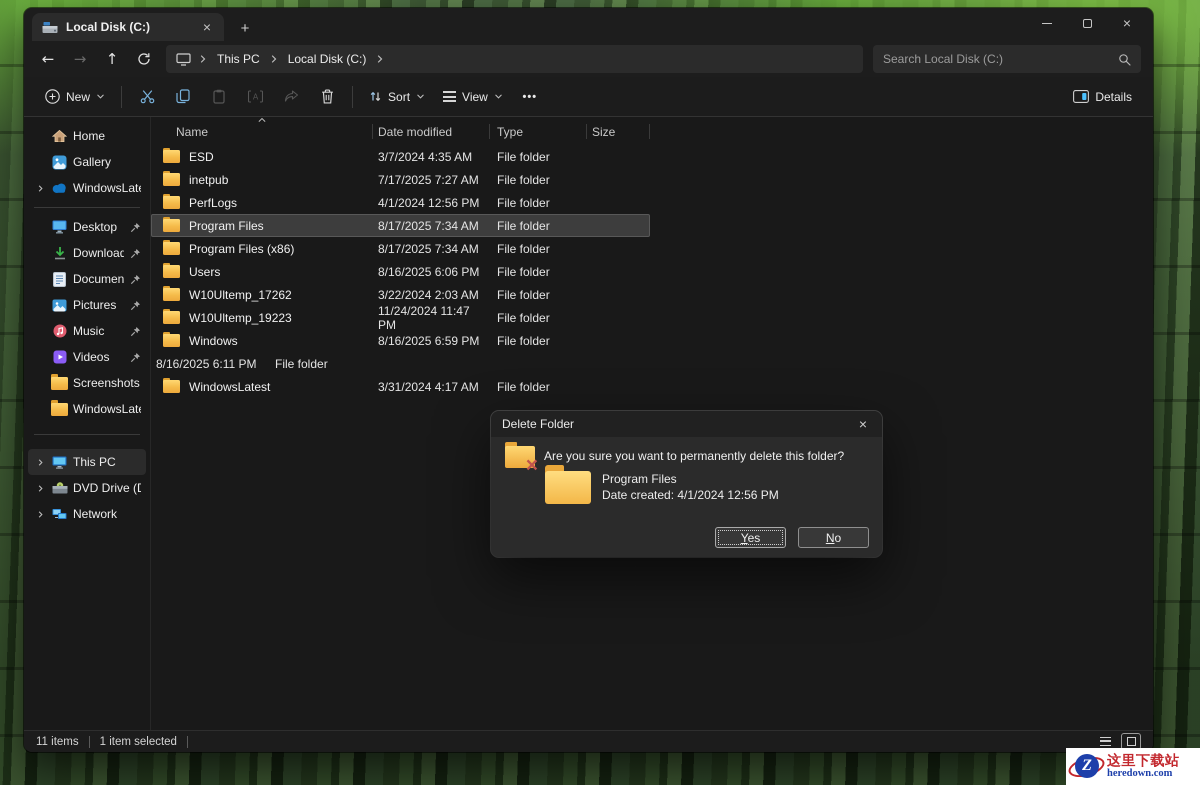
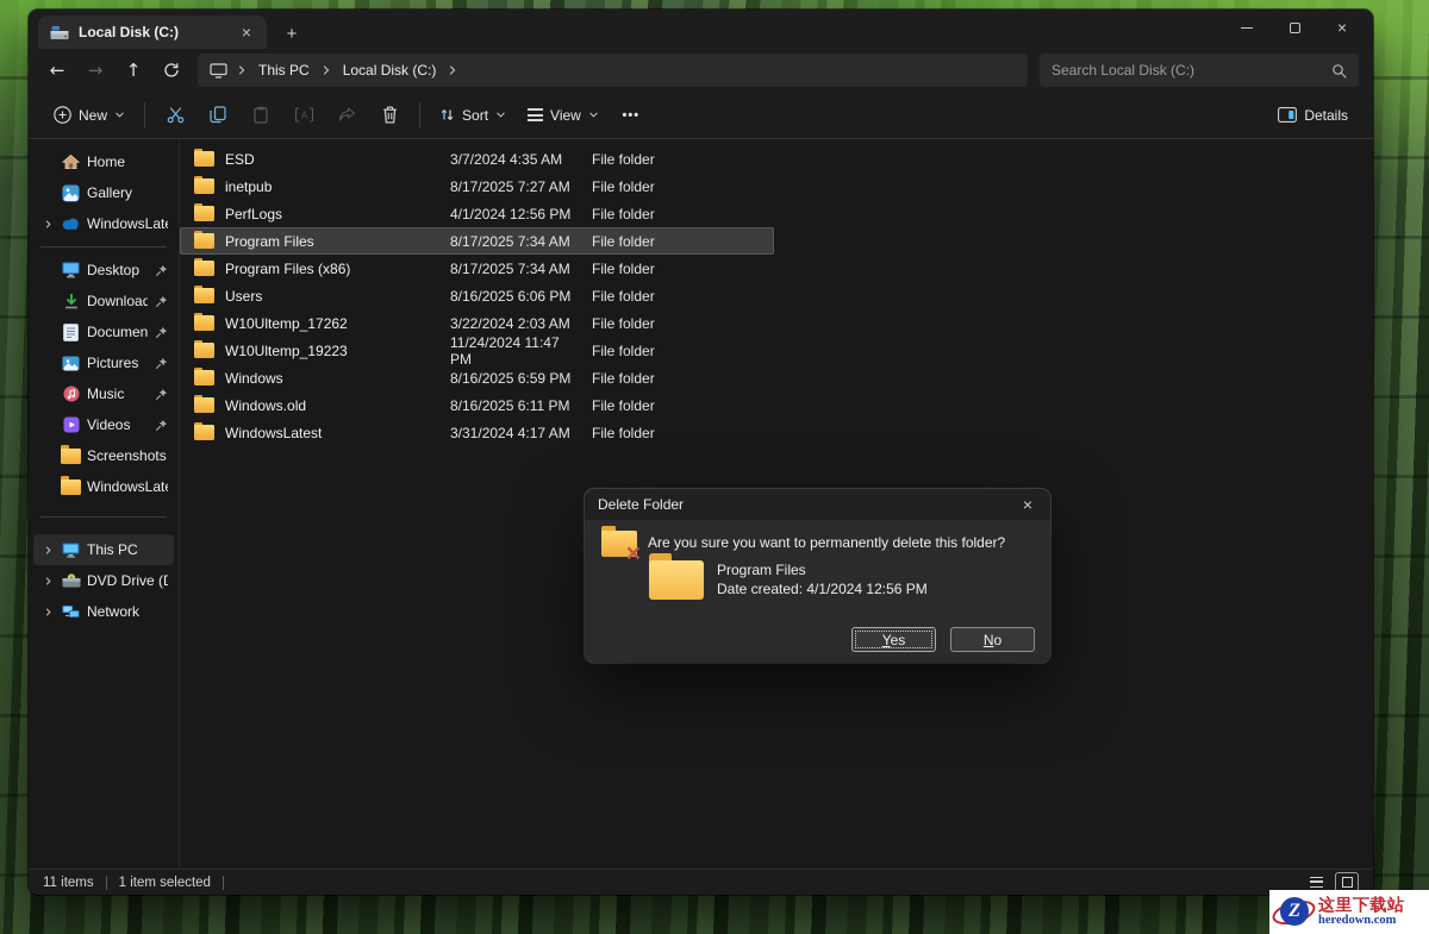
  Local Disk (C:)
  ×
  +
  ×
  ←
  →
  ↑
  This PC
  Local Disk (C:)
  Search Local Disk (C:)
  New
  A
  Sort
  View
  •••
  Details
  Home
  Gallery
  Desktop
  Download
  Documen
  Pictures
  Music
  Videos
  Screenshots
  WindowsLat
  This PC
  Network
- Name
- Date modified
- Type
- Size
  ESD
  3/7/2024 4:35 AM
  File folder
  inetpub
- 7/17/2025 7:27 AM
+ 8/17/2025 7:27 AM
  File folder
  PerfLogs
  4/1/2024 12:56 PM
  File folder
  Program Files
  8/17/2025 7:34 AM
  File folder
  Program Files (x86)
  8/17/2025 7:34 AM
  File folder
  Users
  8/16/2025 6:06 PM
  File folder
  W10Ultemp_17262
  3/22/2024 2:03 AM
  File folder
  W10Ultemp_19223
  11/24/2024 11:47 PM
  File folder
  Windows
  8/16/2025 6:59 PM
  File folder
+ Windows.old
  8/16/2025 6:11 PM
  File folder
  WindowsLatest
  3/31/2024 4:17 AM
  File folder
  11 items
  1 item selected
  Delete Folder
  ×
  ×
  Are you sure you want to permanently delete this folder?
  Program Files
  Date created: 4/1/2024 12:56 PM
  Yes
  No
  Z
  这里下载站
  heredown.com
